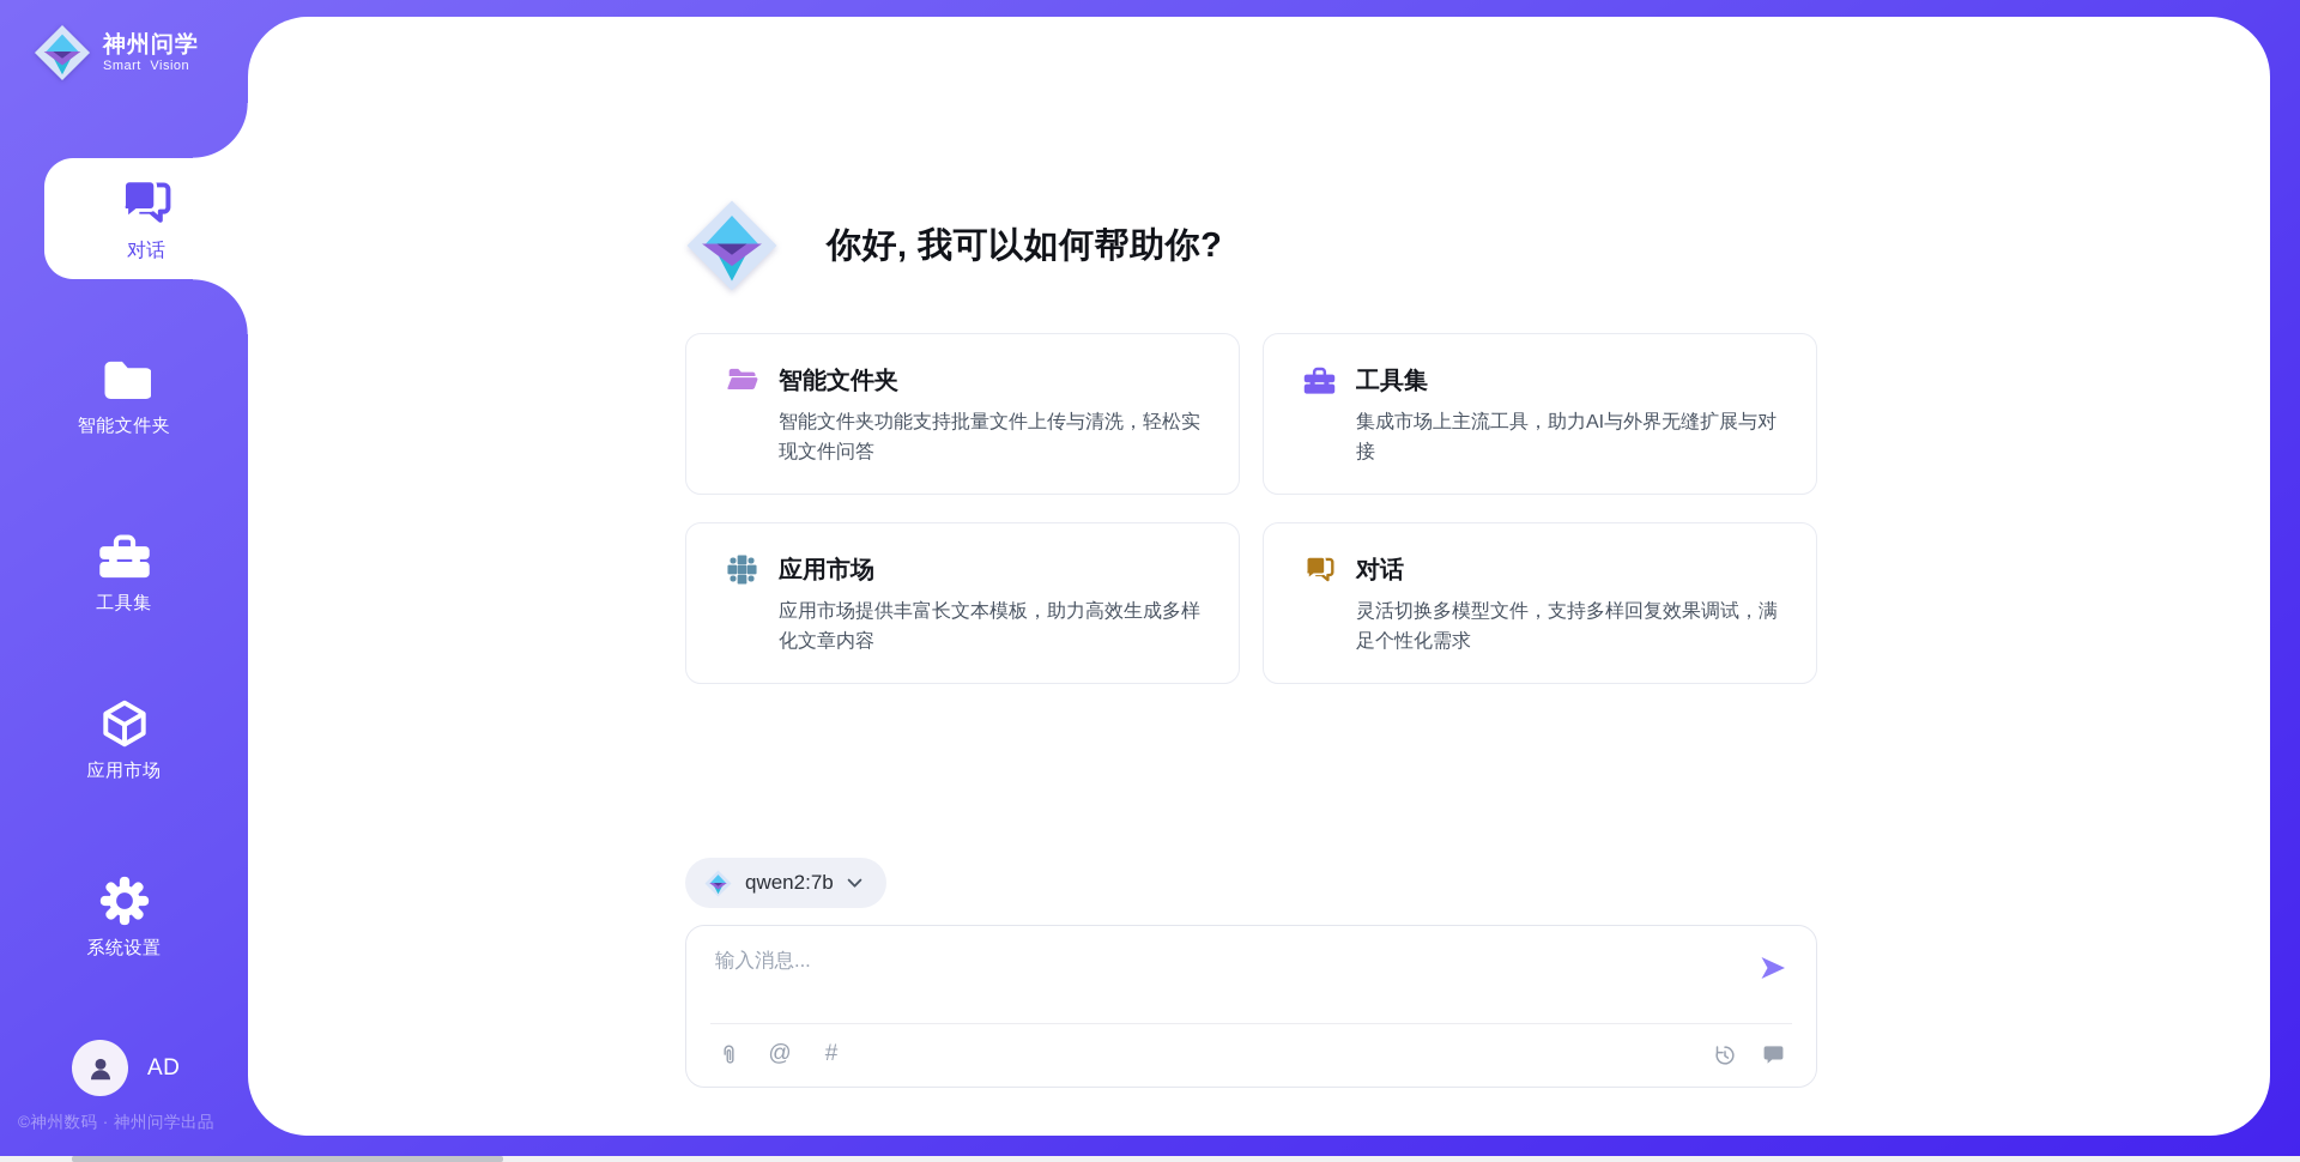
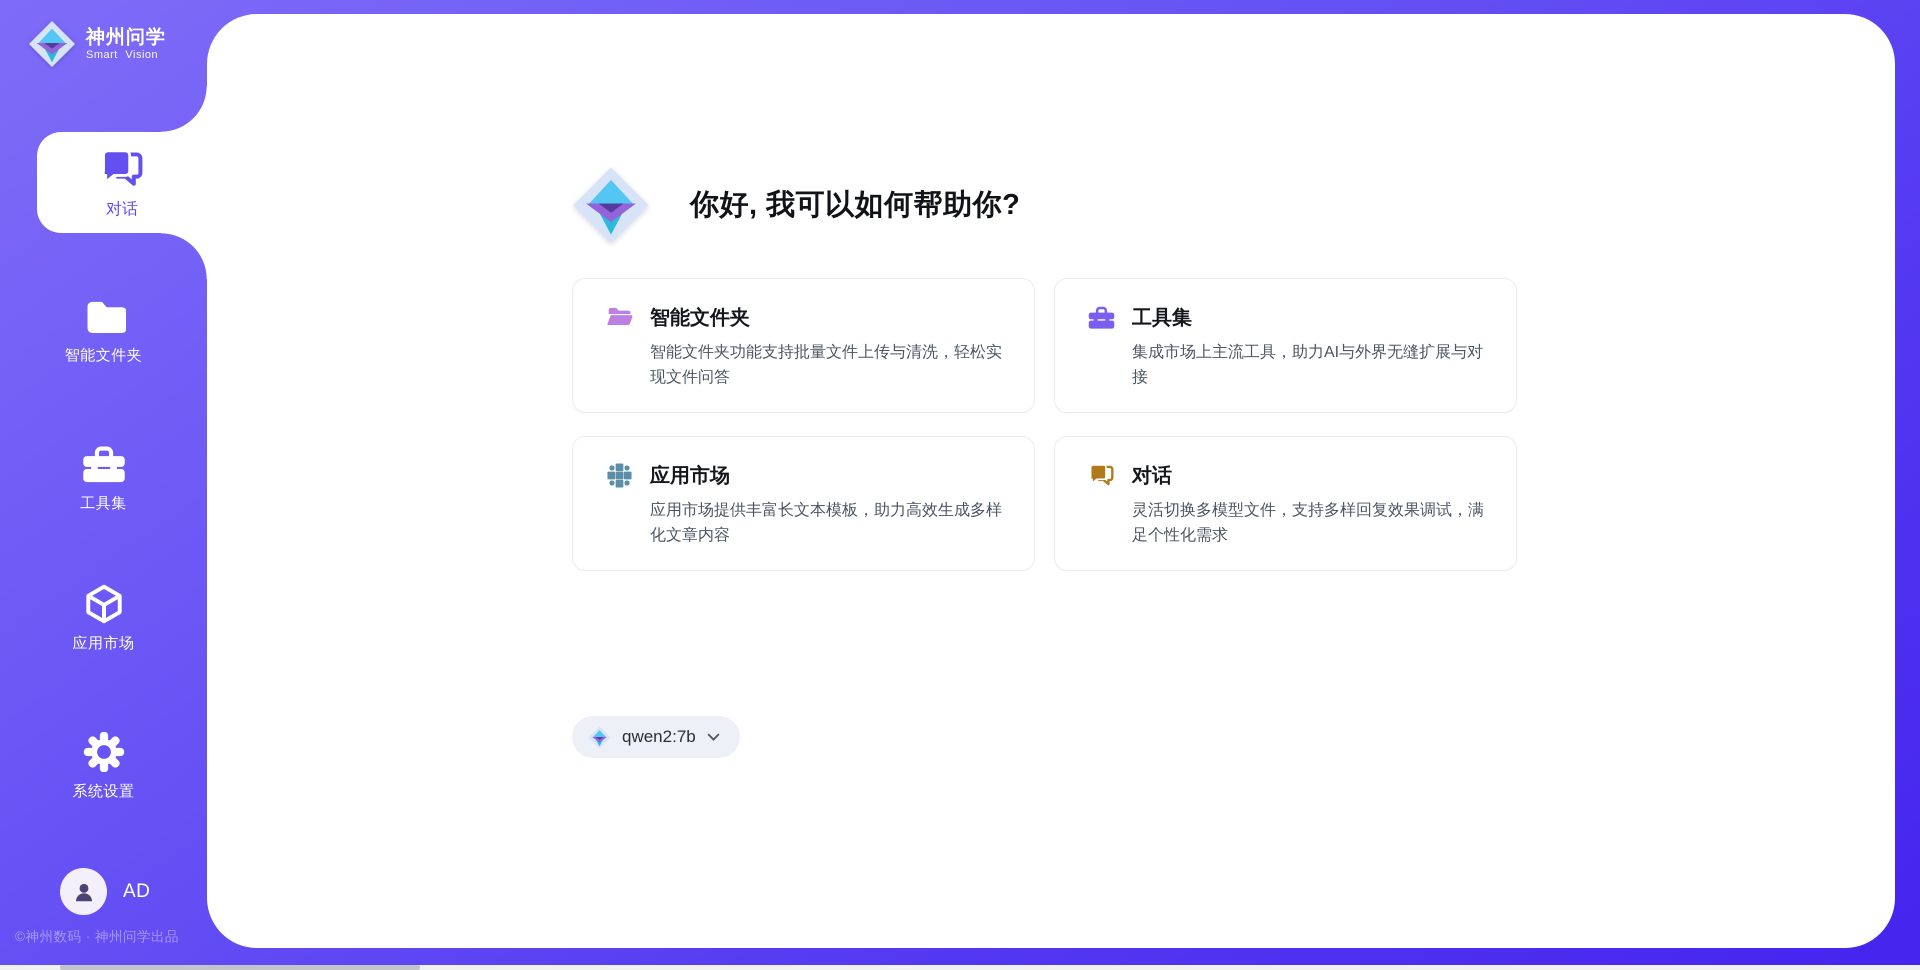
  神州问学
  Smart Vision
  对话
  智能文件夹
  工具集
  应用市场
  系统设置
  AD
  ©神州数码 · 神州问学出品
  你好, 我可以如何帮助你?
  智能文件夹
  智能文件夹功能支持批量文件上传与清洗，轻松实现文件问答
  工具集
  集成市场上主流工具，助力AI与外界无缝扩展与对接
  应用市场
  应用市场提供丰富长文本模板，助力高效生成多样化文章内容
  对话
  灵活切换多模型文件，支持多样回复效果调试，满足个性化需求
  qwen2:7b
- 输入消息...
- @
- #
